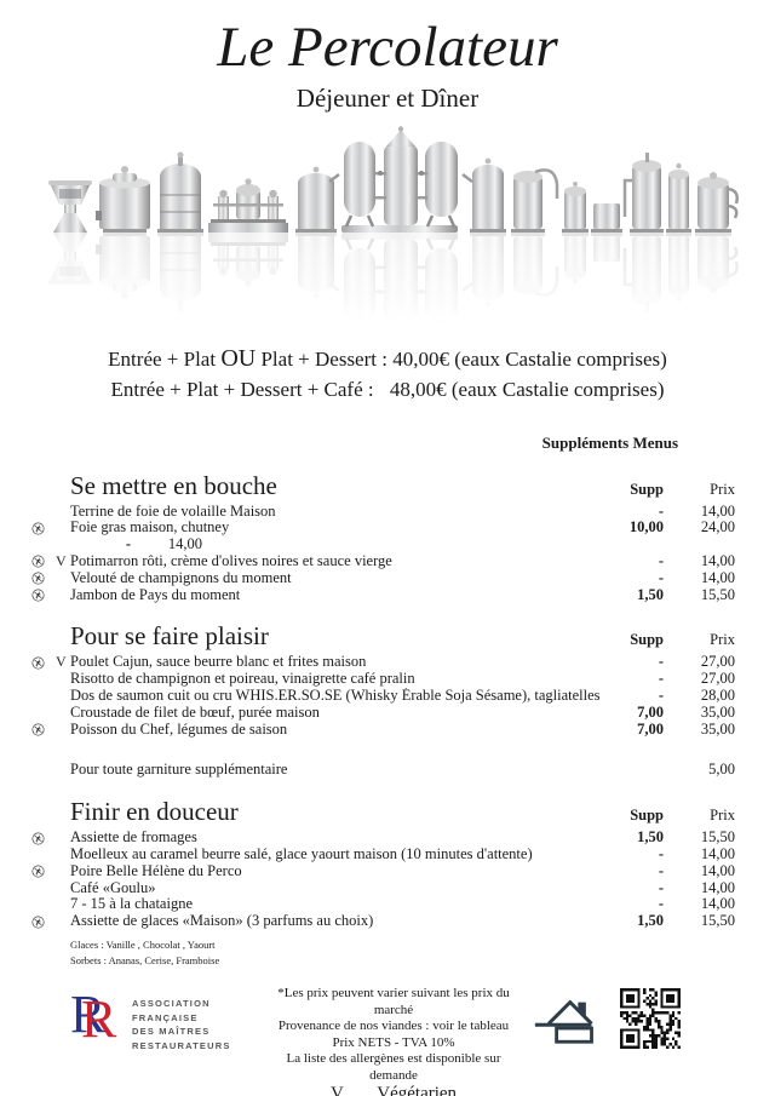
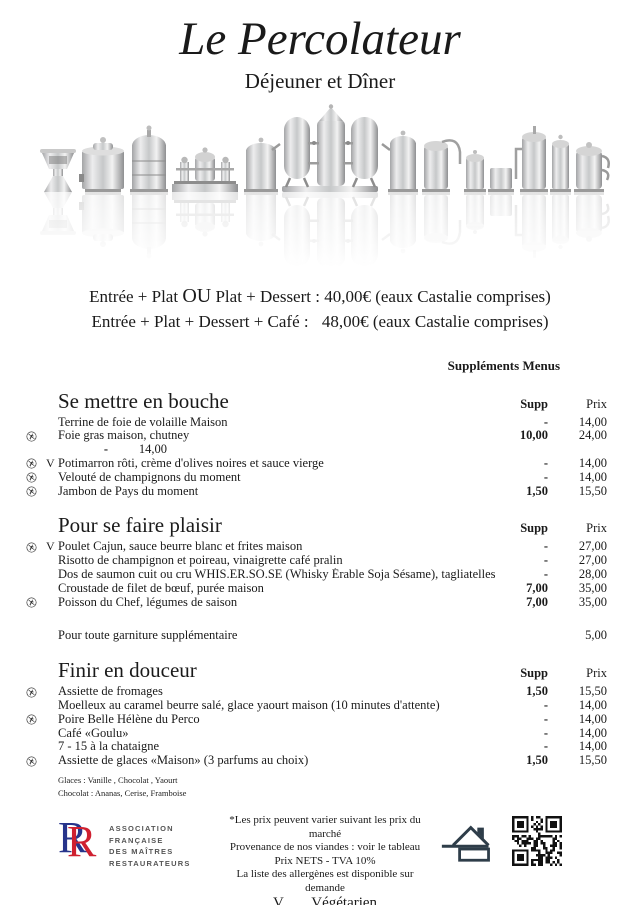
  Le Percolateur
  Déjeuner et Dîner
  Entrée + Plat OU Plat + Dessert : 40,00€ (eaux Castalie comprises)
  Entrée + Plat + Dessert + Café : 48,00€ (eaux Castalie comprises)
  Suppléments Menus
  Se mettre en bouche
  Supp
  Prix
  Terrine de foie de volaille Maison
  -
  14,00
  Foie gras maison, chutney
  10,00
  24,00
  -
  14,00
  V
  Potimarron rôti, crème d'olives noires et sauce vierge
  -
  14,00
  Velouté de champignons du moment
  -
  14,00
  Jambon de Pays du moment
  1,50
  15,50
  Pour se faire plaisir
  Supp
  Prix
  V
  Poulet Cajun, sauce beurre blanc et frites maison
  -
  27,00
  Risotto de champignon et poireau, vinaigrette café pralin
  -
  27,00
  Dos de saumon cuit ou cru WHIS.ER.SO.SE (Whisky Érable Soja Sésame), tagliatelles
  -
  28,00
  Croustade de filet de bœuf, purée maison
  7,00
  35,00
  Poisson du Chef, légumes de saison
  7,00
  35,00
  Pour toute garniture supplémentaire
  5,00
  Finir en douceur
  Supp
  Prix
  Assiette de fromages
  1,50
  15,50
  Moelleux au caramel beurre salé, glace yaourt maison (10 minutes d'attente)
  -
  14,00
  Poire Belle Hélène du Perco
  -
  14,00
  Café «Goulu»
  -
  14,00
  7 - 15 à la chataigne
  -
  14,00
  Assiette de glaces «Maison» (3 parfums au choix)
  1,50
  15,50
  Glaces : Vanille , Chocolat , Yaourt
- Sorbets : Ananas, Cerise, Framboise
+ Chocolat : Ananas, Cerise, Framboise
  R
  R
  ASSOCIATION
  FRANÇAISE
  DES MAÎTRES
  RESTAURATEURS
  *Les prix peuvent varier suivant les prix du marché
  Provenance de nos viandes : voir le tableau
  Prix NETS - TVA 10%
  La liste des allergènes est disponible sur demande
  V Végétarien
